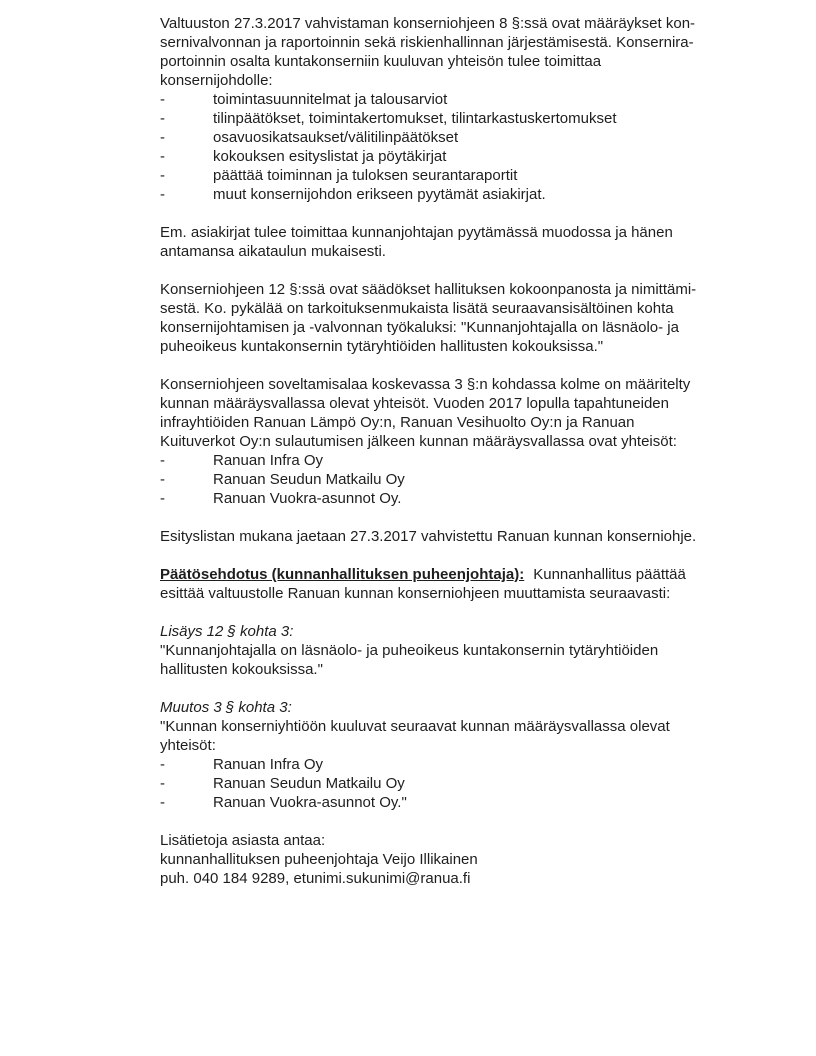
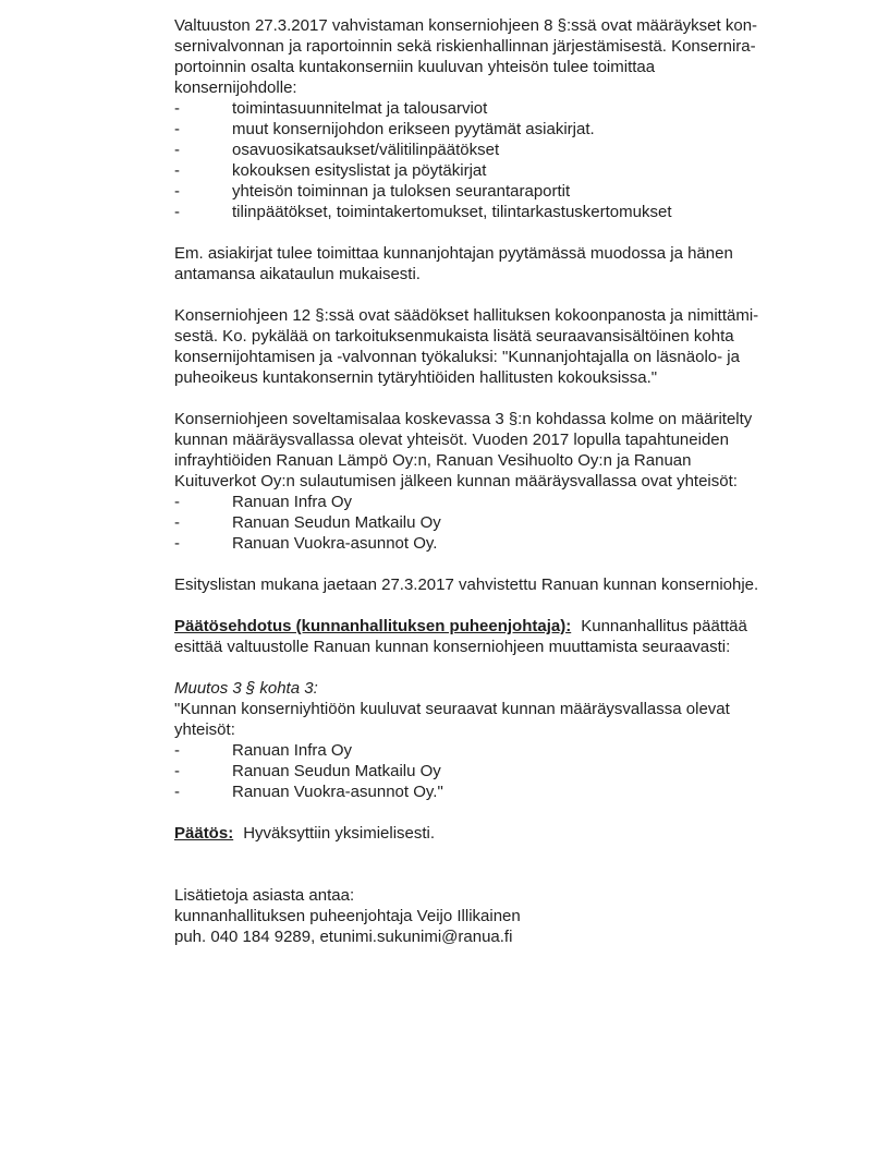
  Valtuuston 27.3.2017 vahvistaman konserniohjeen 8 §:ssä ovat määräykset kon-
  sernivalvonnan ja raportoinnin sekä riskienhallinnan järjestämisestä. Konsernira-
  portoinnin osalta kuntakonserniin kuuluvan yhteisön tulee toimittaa
  konsernijohdolle:
  -
  toimintasuunnitelmat ja talousarviot
  -
- tilinpäätökset, toimintakertomukset, tilintarkastuskertomukset
+ muut konsernijohdon erikseen pyytämät asiakirjat.
  -
  osavuosikatsaukset/välitilinpäätökset
  -
  kokouksen esityslistat ja pöytäkirjat
  -
- päättää toiminnan ja tuloksen seurantaraportit
+ yhteisön toiminnan ja tuloksen seurantaraportit
  -
- muut konsernijohdon erikseen pyytämät asiakirjat.
+ tilinpäätökset, toimintakertomukset, tilintarkastuskertomukset
  Em. asiakirjat tulee toimittaa kunnanjohtajan pyytämässä muodossa ja hänen
  antamansa aikataulun mukaisesti.
  Konserniohjeen 12 §:ssä ovat säädökset hallituksen kokoonpanosta ja nimittämi-
  sestä. Ko. pykälää on tarkoituksenmukaista lisätä seuraavansisältöinen kohta
  konsernijohtamisen ja -valvonnan työkaluksi: "Kunnanjohtajalla on läsnäolo- ja
  puheoikeus kuntakonsernin tytäryhtiöiden hallitusten kokouksissa."
  Konserniohjeen soveltamisalaa koskevassa 3 §:n kohdassa kolme on määritelty
  kunnan määräysvallassa olevat yhteisöt. Vuoden 2017 lopulla tapahtuneiden
  infrayhtiöiden Ranuan Lämpö Oy:n, Ranuan Vesihuolto Oy:n ja Ranuan
  Kuituverkot Oy:n sulautumisen jälkeen kunnan määräysvallassa ovat yhteisöt:
  -
  Ranuan Infra Oy
  -
  Ranuan Seudun Matkailu Oy
  -
  Ranuan Vuokra-asunnot Oy.
  Esityslistan mukana jaetaan 27.3.2017 vahvistettu Ranuan kunnan konserniohje.
  Päätösehdotus (kunnanhallituksen puheenjohtaja): Kunnanhallitus päättää
  esittää valtuustolle Ranuan kunnan konserniohjeen muuttamista seuraavasti:
- Lisäys 12 § kohta 3:
- "Kunnanjohtajalla on läsnäolo- ja puheoikeus kuntakonsernin tytäryhtiöiden
- hallitusten kokouksissa."
  Muutos 3 § kohta 3:
  "Kunnan konserniyhtiöön kuuluvat seuraavat kunnan määräysvallassa olevat
  yhteisöt:
  -
  Ranuan Infra Oy
  -
  Ranuan Seudun Matkailu Oy
  -
  Ranuan Vuokra-asunnot Oy."
+ Päätös: Hyväksyttiin yksimielisesti.
  Lisätietoja asiasta antaa:
  kunnanhallituksen puheenjohtaja Veijo Illikainen
  puh. 040 184 9289, etunimi.sukunimi@ranua.fi
